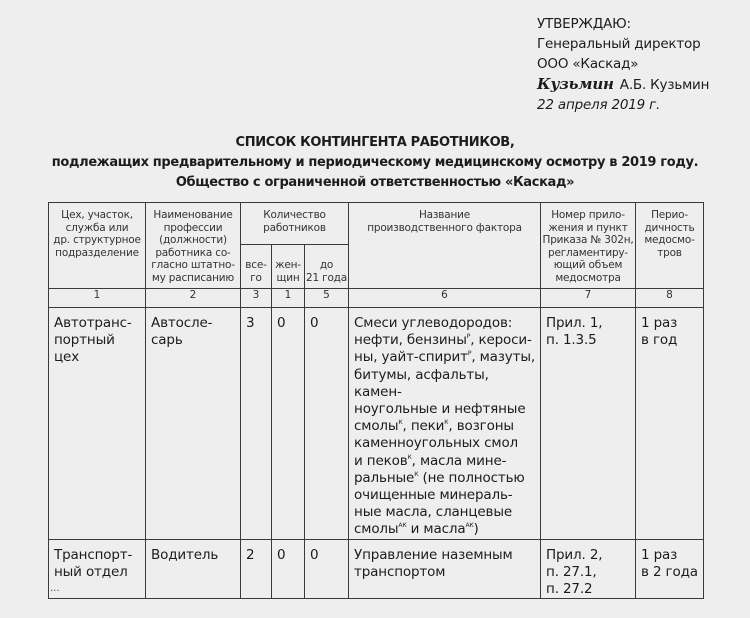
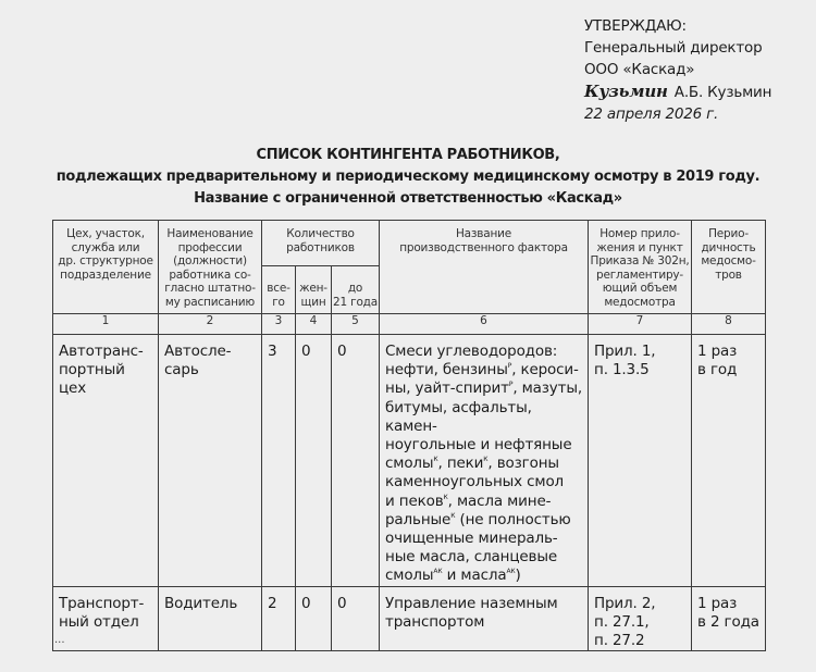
  УТВЕРЖДАЮ:
  Генеральный директор
  ООО «Каскад»
  Кузьмин А.Б. Кузьмин
- 22 апреля 2019 г.
+ 22 апреля 2026 г.
  СПИСОК КОНТИНГЕНТА РАБОТНИКОВ,
  подлежащих предварительному и периодическому медицинскому осмотру в 2019 году.
- Общество с ограниченной ответственностью «Каскад»
+ Название с ограниченной ответственностью «Каскад»
  Цех, участок,служба илидр. структурноеподразделение	Наименованиепрофессии(должности)работника со-гласно штатно-му расписанию	Количествоработников	Названиепроизводственного фактора	Номер прило-жения и пунктПриказа № 302н,регламентиру-ющий объеммедосмотра	Перио-дичностьмедосмо-тров
  все-го	жен-щин	до21 года
- 1	2	3	1	5	6	7	8
+ 1	2	3	4	5	6	7	8
  Автотранс-портный цех	Автосле-сарь	3	0	0	Смеси углеводородов:нефти, бензины , кероси-ны, уайт-спирит , мазуты,битумы, асфальты, камен-ноугольные и нефтяныесмолы , пеки , возгоныкаменноугольных смоли пеков , масла мине-ральные (не полностьюочищенные минераль-ные масла, сланцевыесмолы и масла )	Прил. 1,п. 1.3.5	1 разв год
  Транспорт-ный отдел	Водитель	2	0	0	Управление наземнымтранспортом	Прил. 2,п. 27.1,п. 27.2	1 разв 2 года
  ...
